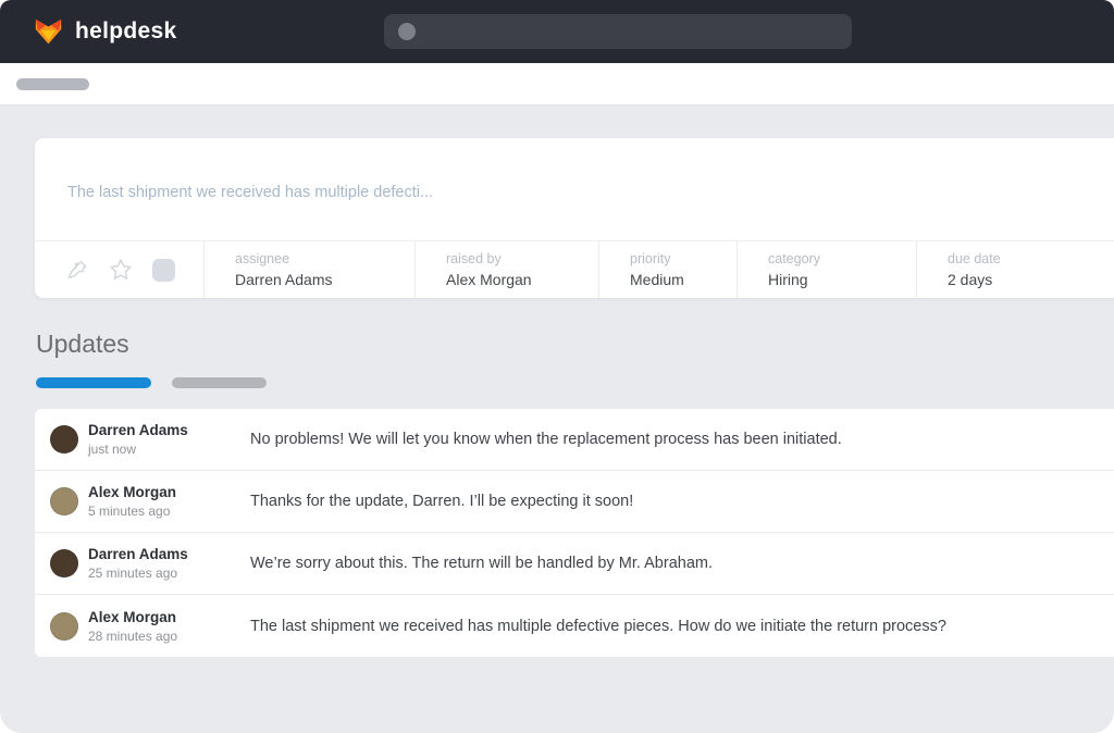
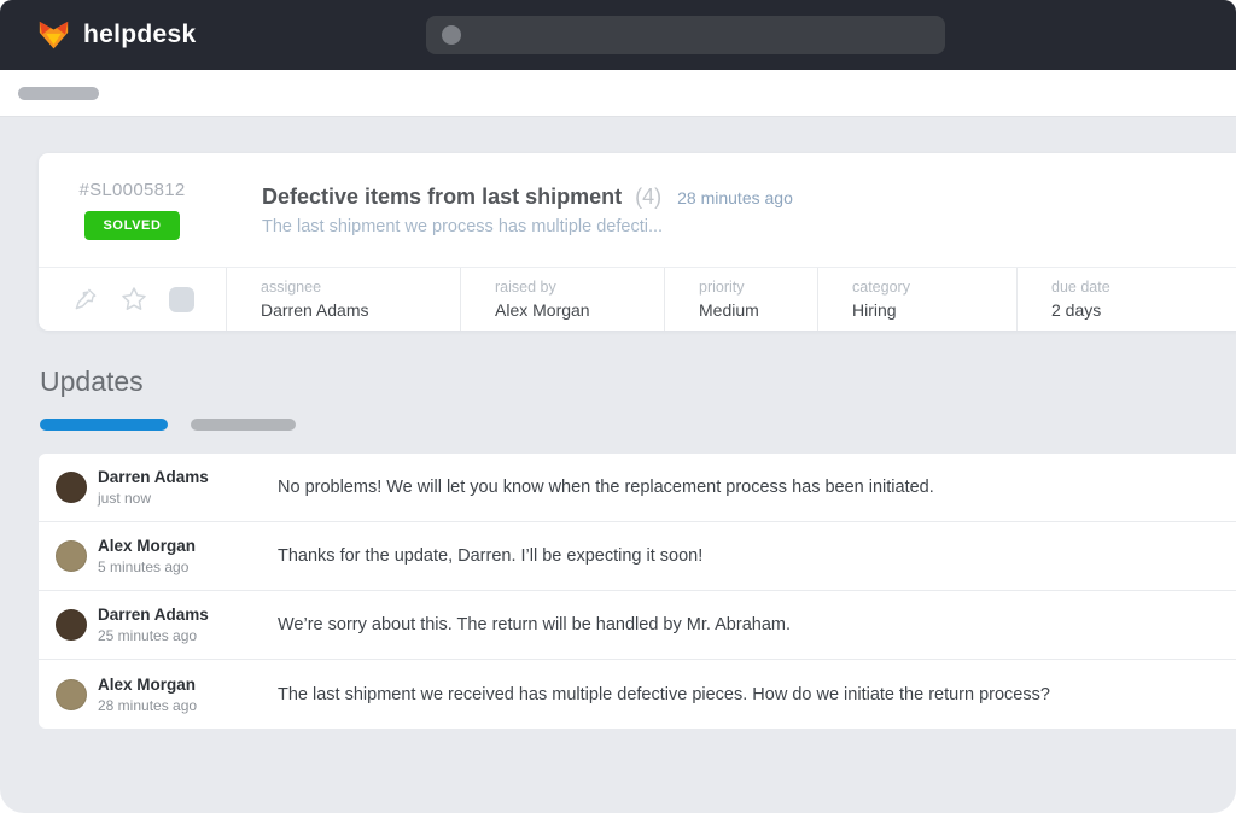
  helpdesk
+ #SL0005812
+ SOLVED
+ Defective items from last shipment (4) 28 minutes ago
- The last shipment we received has multiple defecti...
+ The last shipment we process has multiple defecti...
  assignee
  Darren Adams
  raised by
  Alex Morgan
  priority
  Medium
  category
  Hiring
  due date
  2 days
  Updates
  Darren Adams
  just now
  No problems! We will let you know when the replacement process has been initiated.
  Alex Morgan
  5 minutes ago
  Thanks for the update, Darren. I’ll be expecting it soon!
  Darren Adams
  25 minutes ago
  We’re sorry about this. The return will be handled by Mr. Abraham.
  Alex Morgan
  28 minutes ago
  The last shipment we received has multiple defective pieces. How do we initiate the return process?
